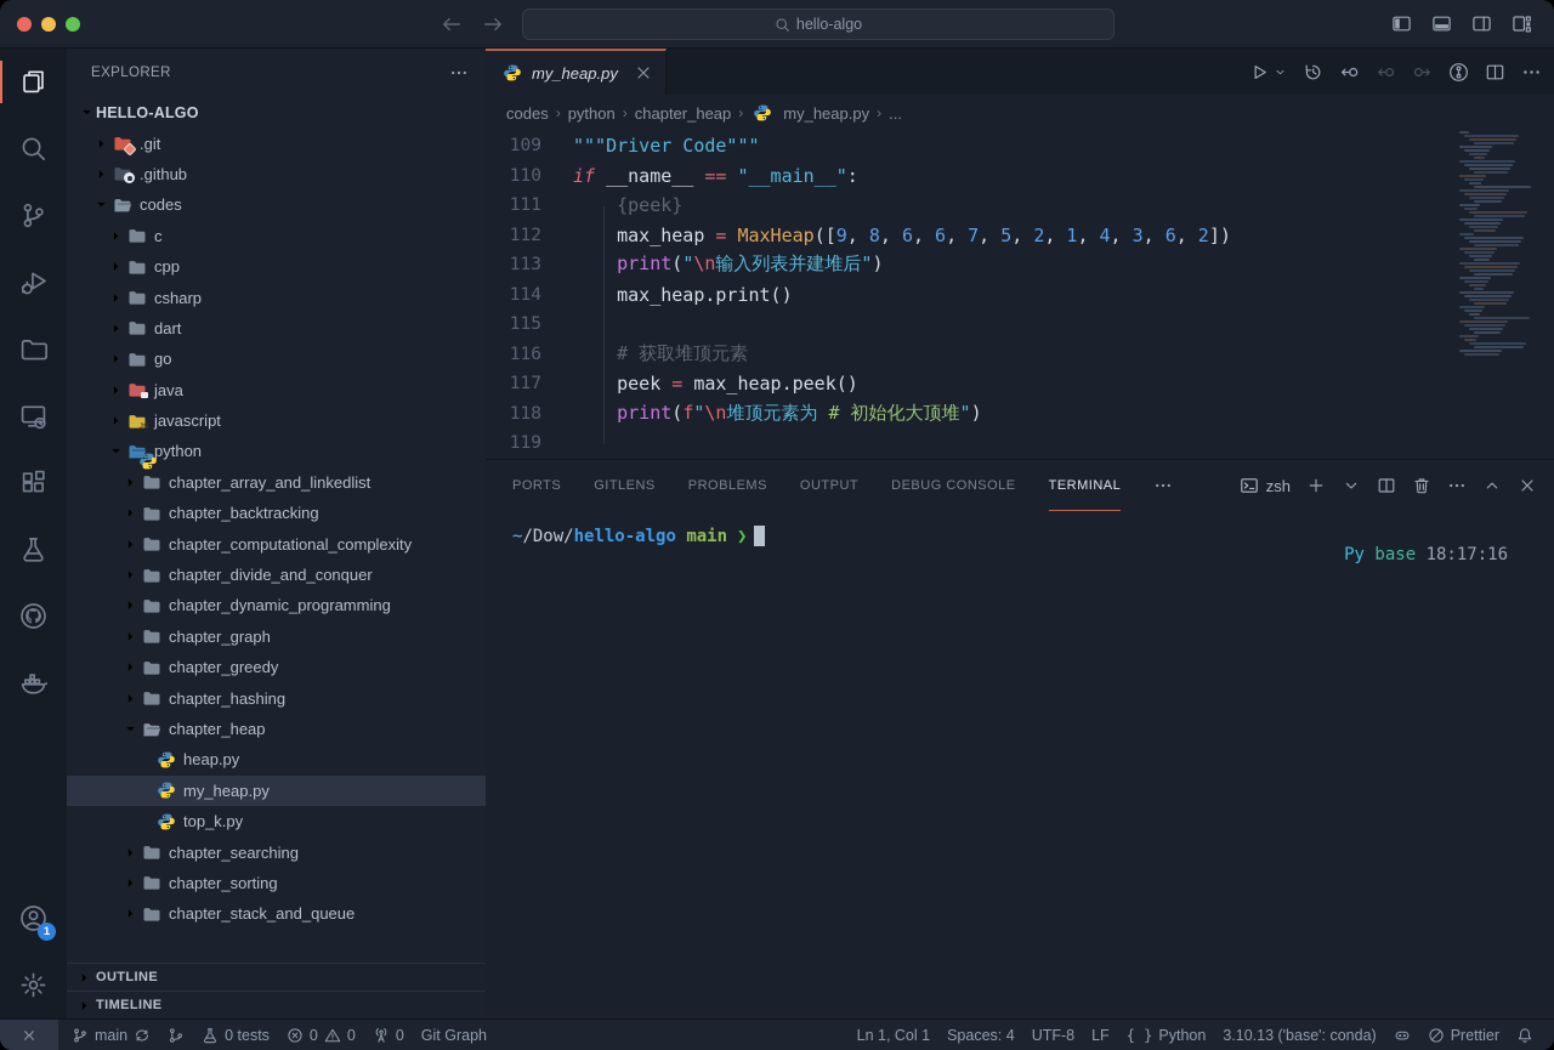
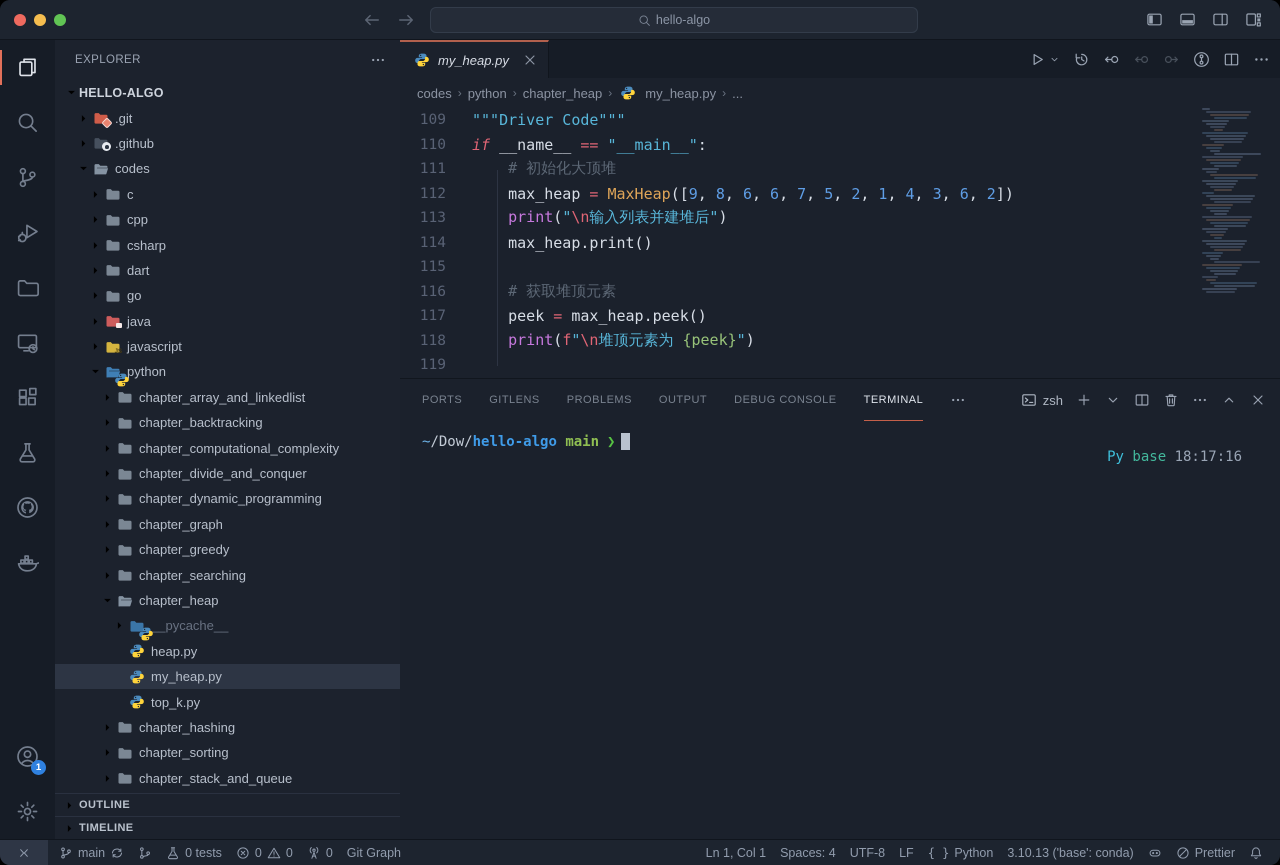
  hello-algo
  1
  EXPLORER
  HELLO-ALGO
  .git
  .github
  codes
  c
  cpp
  csharp
  dart
  go
  java
  javascript
  python
  chapter_array_and_linkedlist
  chapter_backtracking
  chapter_computational_complexity
  chapter_divide_and_conquer
  chapter_dynamic_programming
  chapter_graph
  chapter_greedy
- chapter_hashing
+ chapter_searching
  chapter_heap
+ __pycache__
  heap.py
  my_heap.py
  top_k.py
- chapter_searching
+ chapter_hashing
  chapter_sorting
  chapter_stack_and_queue
  OUTLINE
  TIMELINE
  my_heap.py
  codes
  ›
  python
  ›
  chapter_heap
  ›
  my_heap.py
  ›
  ...
  109
  """Driver Code"""
  110
  if __name__ == "__main__":
  111
- {peek}
+ # 初始化大顶堆
  112
  max_heap = MaxHeap([9, 8, 6, 6, 7, 5, 2, 1, 4, 3, 6, 2])
  113
  print("\n输入列表并建堆后")
  114
  max_heap.print()
  115
  116
  # 获取堆顶元素
  117
  peek = max_heap.peek()
  118
- print(f"\n堆顶元素为 # 初始化大顶堆")
+ print(f"\n堆顶元素为 {peek}")
  119
  PORTS
  GITLENS
  PROBLEMS
  OUTPUT
  DEBUG CONSOLE
  TERMINAL
  zsh
  ~
  /Dow/
  hello-algo
  main
  ❯
  Py base 18:17:16
  main
  0 tests
  0
  0
  0
  Git Graph
  Ln 1, Col 1
  Spaces: 4
  UTF-8
  LF
  { }
  Python
  3.10.13 ('base': conda)
  Prettier
